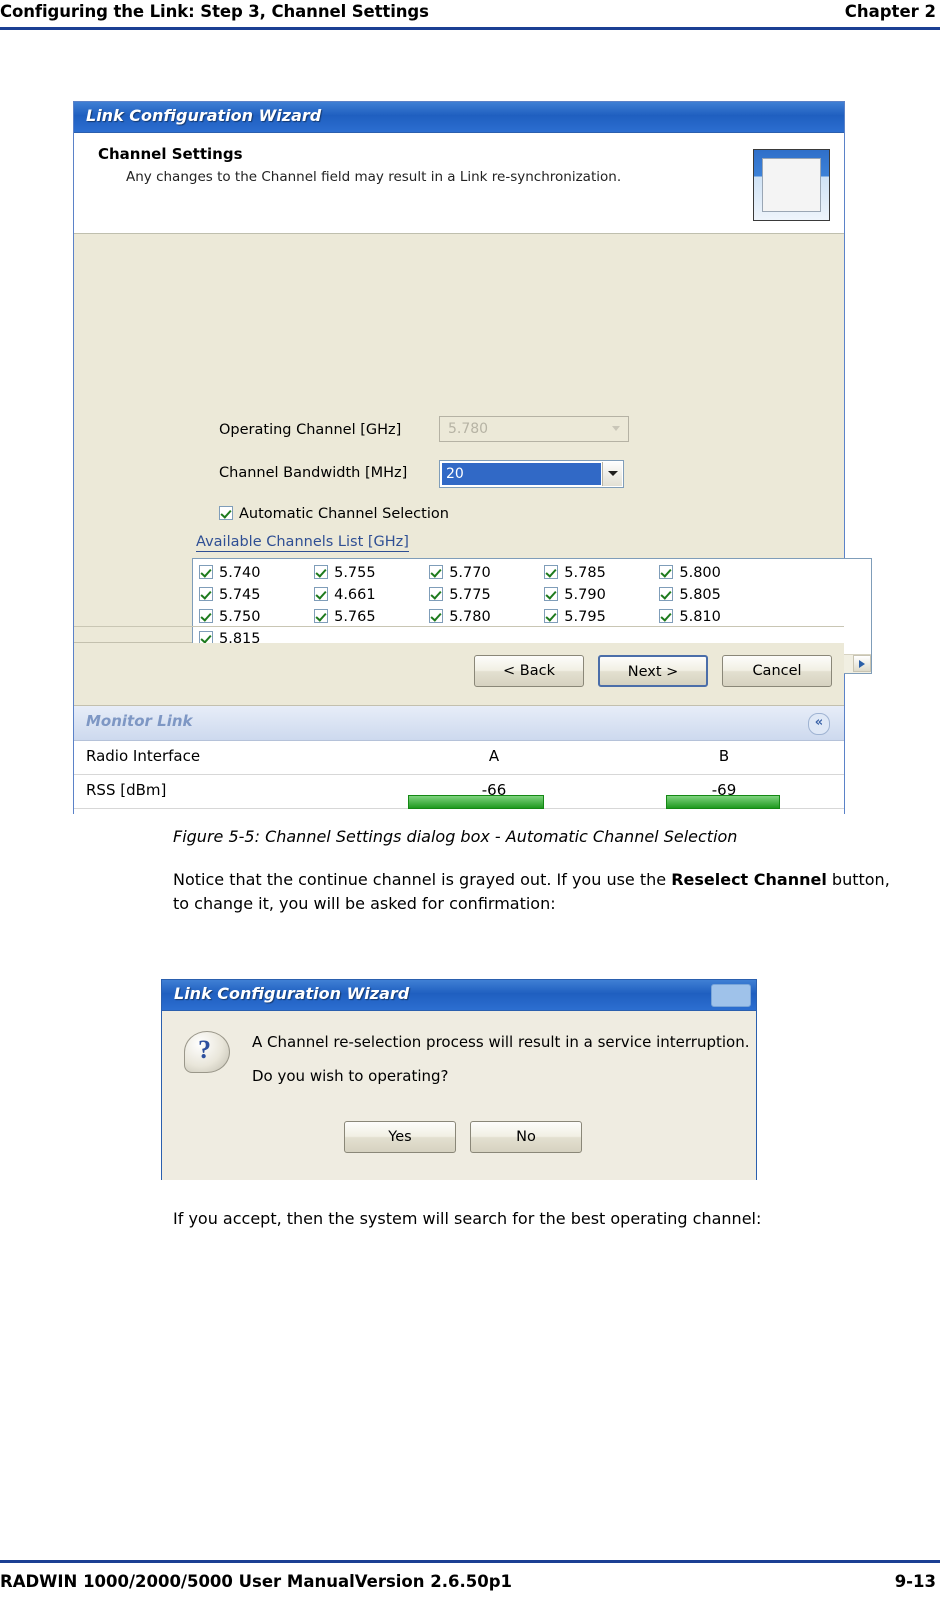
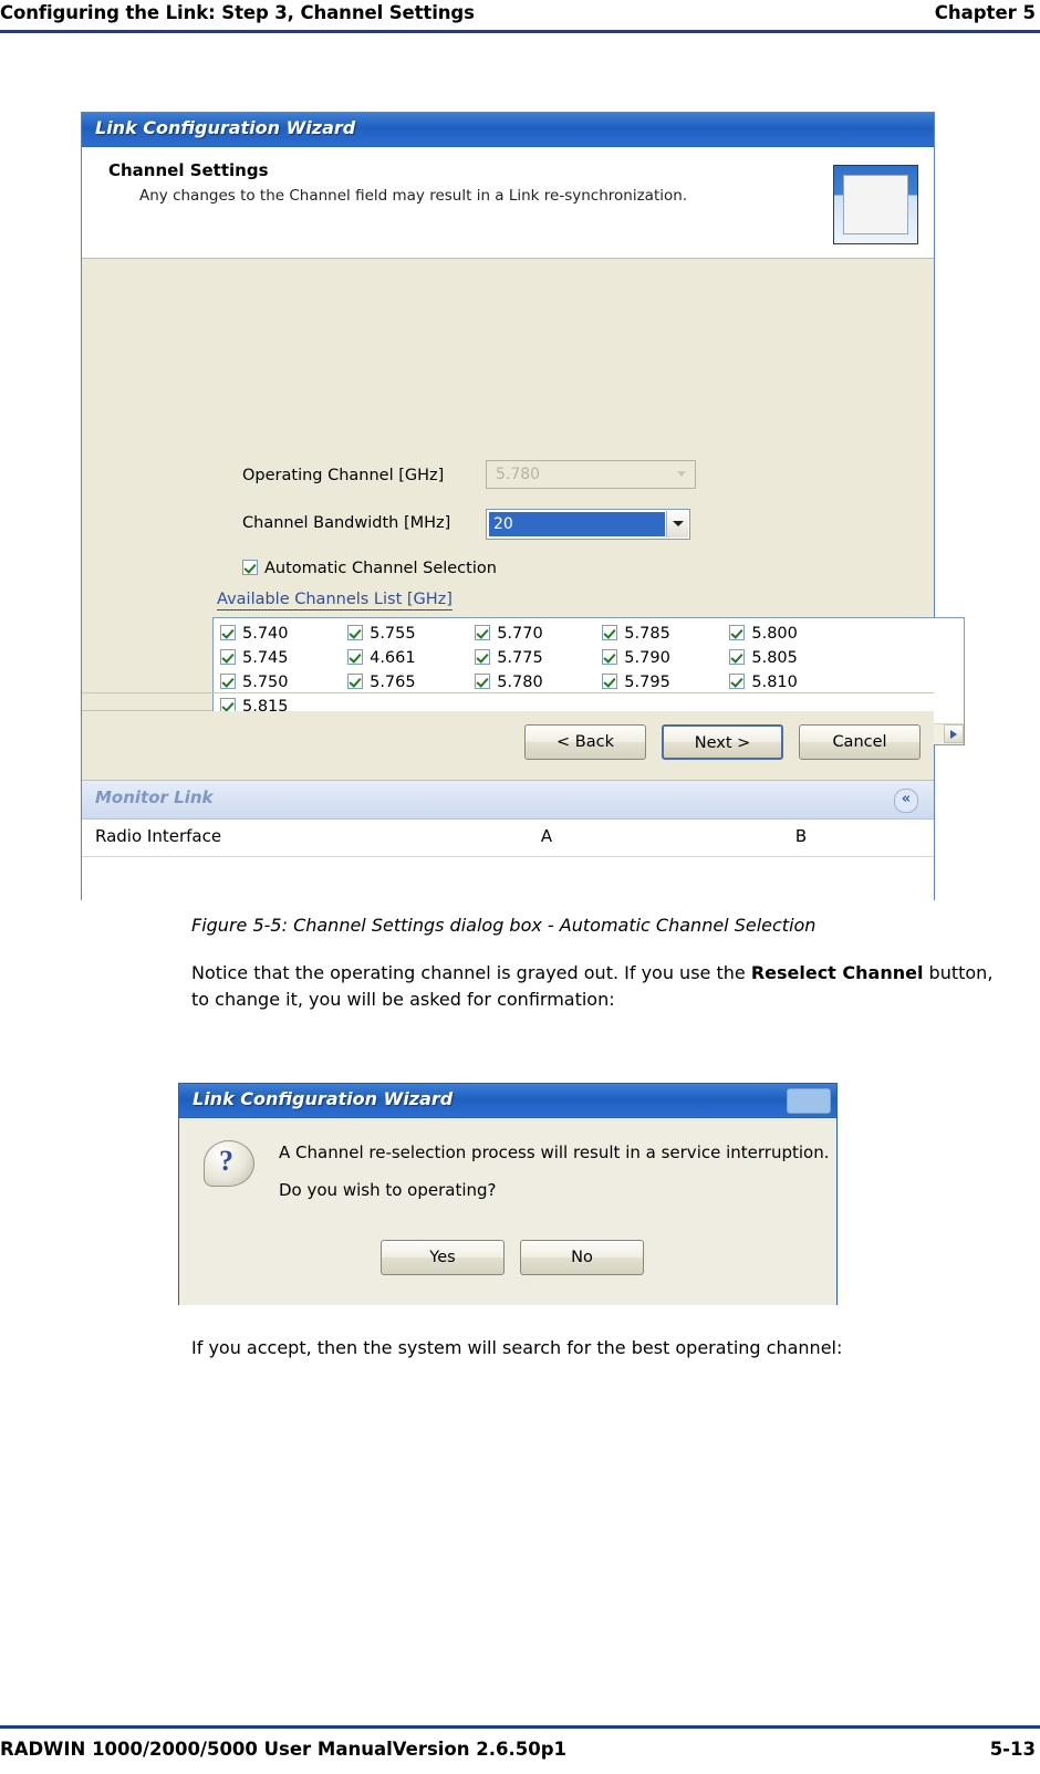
  Configuring the Link: Step 3, Channel Settings
- Chapter 2
+ Chapter 5
  Link Configuration Wizard
  Channel Settings
  Any changes to the Channel field may result in a Link re-synchronization.
  Operating Channel [GHz]
  5.780
  Channel Bandwidth [MHz]
  20
  Automatic Channel Selection
  Available Channels List [GHz]
  5.740
  5.745
  5.750
  5.755
  4.661
  5.765
  5.770
  5.775
  5.780
  5.785
  5.790
  5.795
  5.800
  5.805
  5.810
  5.815
  < Back
  Next >
  Cancel
  Monitor Link
  «
  Radio Interface
  A
  B
- RSS [dBm]
- -66
- -69
  Figure 5-5: Channel Settings dialog box - Automatic Channel Selection
- Notice that the continue channel is grayed out. If you use the Reselect Channel button, to change it, you will be asked for confirmation:
+ Notice that the operating channel is grayed out. If you use the Reselect Channel button, to change it, you will be asked for confirmation:
  Link Configuration Wizard
  ?
  A Channel re-selection process will result in a service interruption.
  Do you wish to operating?
  Yes
  No
  If you accept, then the system will search for the best operating channel:
  RADWIN 1000/2000/5000 User ManualVersion 2.6.50p1
- 9-13
+ 5-13
